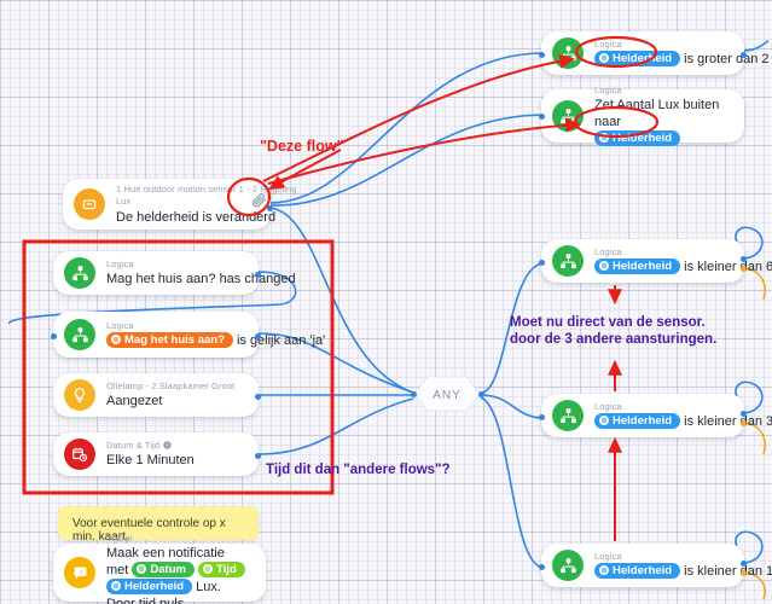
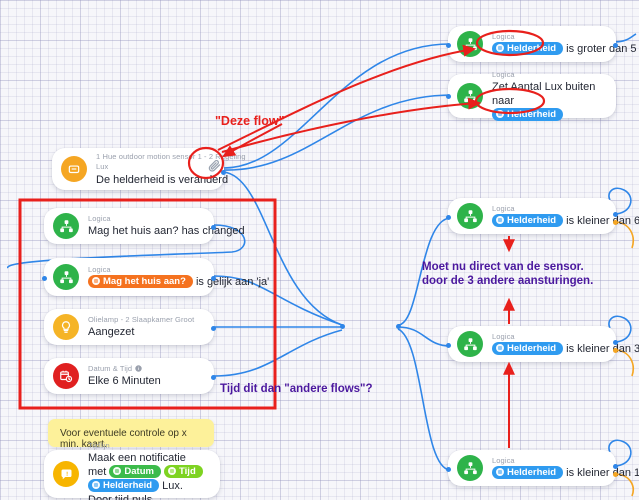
  Logica
- Heldereid is groter dan 2
+ Heldereid is groter dan 5
  Logica
  Zet Aantal Lux buiten naar
  elderheid
  1 Hue outdoor motion sensr 1 -
  Lux
  De helderheid is verand
  Logica
  Mag het huis aan? has
  Logica
  Mag het huis aan? is gelijk aan 'ja'
  Olielamp - 2 Slaapkamer Groot
  Aangezet
  Datum & Tijd
- Elke 1 Minuten
+ Elke 6 Minuten
  Voor eventuele controle op x min. kaart.
  Tijdlijn
  Maak een notificatie met Datum Tijd Helderheid Lux.
- ANY
  Logica
  Helderheid is kleineran 6
  Logica
  Helderheid is kleineran 3
  Logica
  Helderheid is kleineran 1
  "Deze flow"
  Tijd dit dan "andere flows"?
  Moet nu direct van de sensor.
  door de 3 andere aansturingen.
